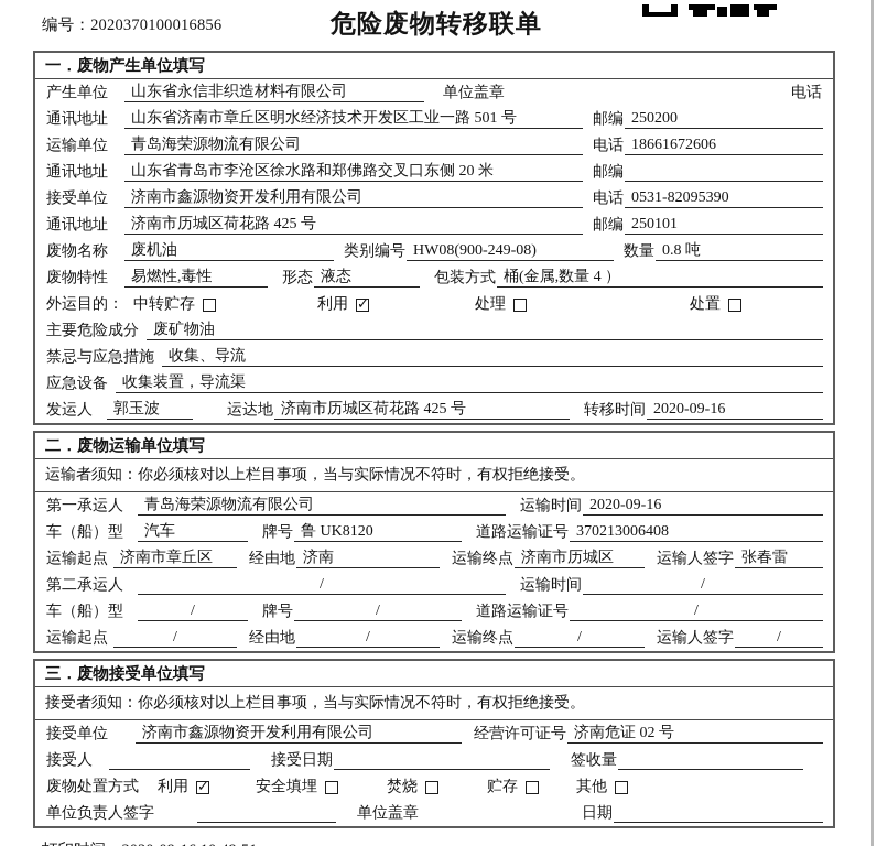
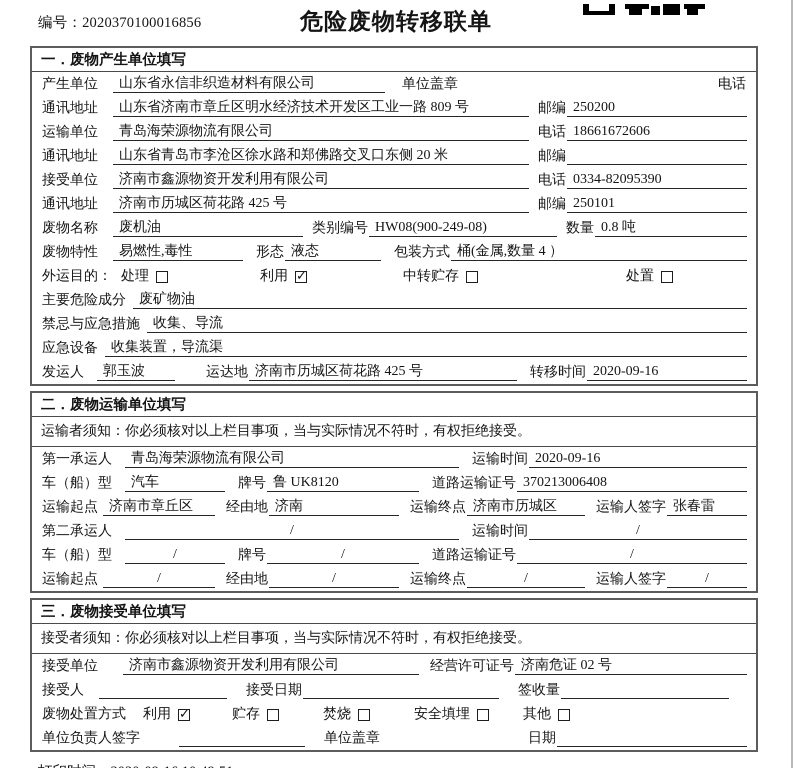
  编号：2020370100016856
  危险废物转移联单
  一．废物产生单位填写
  产生单位
  山东省永信非织造材料有限公司
  单位盖章
  电话
  通讯地址
- 山东省济南市章丘区明水经济技术开发区工业一路 501 号
+ 山东省济南市章丘区明水经济技术开发区工业一路 809 号
  邮编
  250200
  运输单位
  青岛海荣源物流有限公司
  电话
  18661672606
  通讯地址
  山东省青岛市李沧区徐水路和郑佛路交叉口东侧 20 米
  邮编
  接受单位
  济南市鑫源物资开发利用有限公司
  电话
- 0531-82095390
+ 0334-82095390
  通讯地址
  济南市历城区荷花路 425 号
  邮编
  250101
  废物名称
  废机油
  类别编号
  HW08(900-249-08)
  数量
  0.8 吨
  废物特性
  易燃性,毒性
  形态
  液态
  包装方式
  桶(金属,数量 4 ）
  外运目的：
- 中转贮存
+ 处理
  利用
- 处理
+ 中转贮存
  处置
  主要危险成分
  废矿物油
  禁忌与应急措施
  收集、导流
  应急设备
  收集装置，导流渠
  发运人
  郭玉波
  运达地
  济南市历城区荷花路 425 号
  转移时间
  2020-09-16
  二．废物运输单位填写
  运输者须知：你必须核对以上栏目事项，当与实际情况不符时，有权拒绝接受。
  第一承运人
  青岛海荣源物流有限公司
  运输时间
  2020-09-16
  车（船）型
  汽车
  牌号
  鲁 UK8120
  道路运输证号
  370213006408
  运输起点
  济南市章丘区
  经由地
  济南
  运输终点
  济南市历城区
  运输人签字
  张春雷
  第二承运人
  /
  运输时间
  /
  车（船）型
  /
  牌号
  /
  道路运输证号
  /
  运输起点
  /
  经由地
  /
  运输终点
  /
  运输人签字
  /
  三．废物接受单位填写
  接受者须知：你必须核对以上栏目事项，当与实际情况不符时，有权拒绝接受。
  接受单位
  济南市鑫源物资开发利用有限公司
  经营许可证号
  济南危证 02 号
  接受人
  接受日期
  签收量
  废物处置方式
  利用
- 安全填埋
+ 贮存
  焚烧
- 贮存
+ 安全填埋
  其他
  单位负责人签字
  单位盖章
  日期
